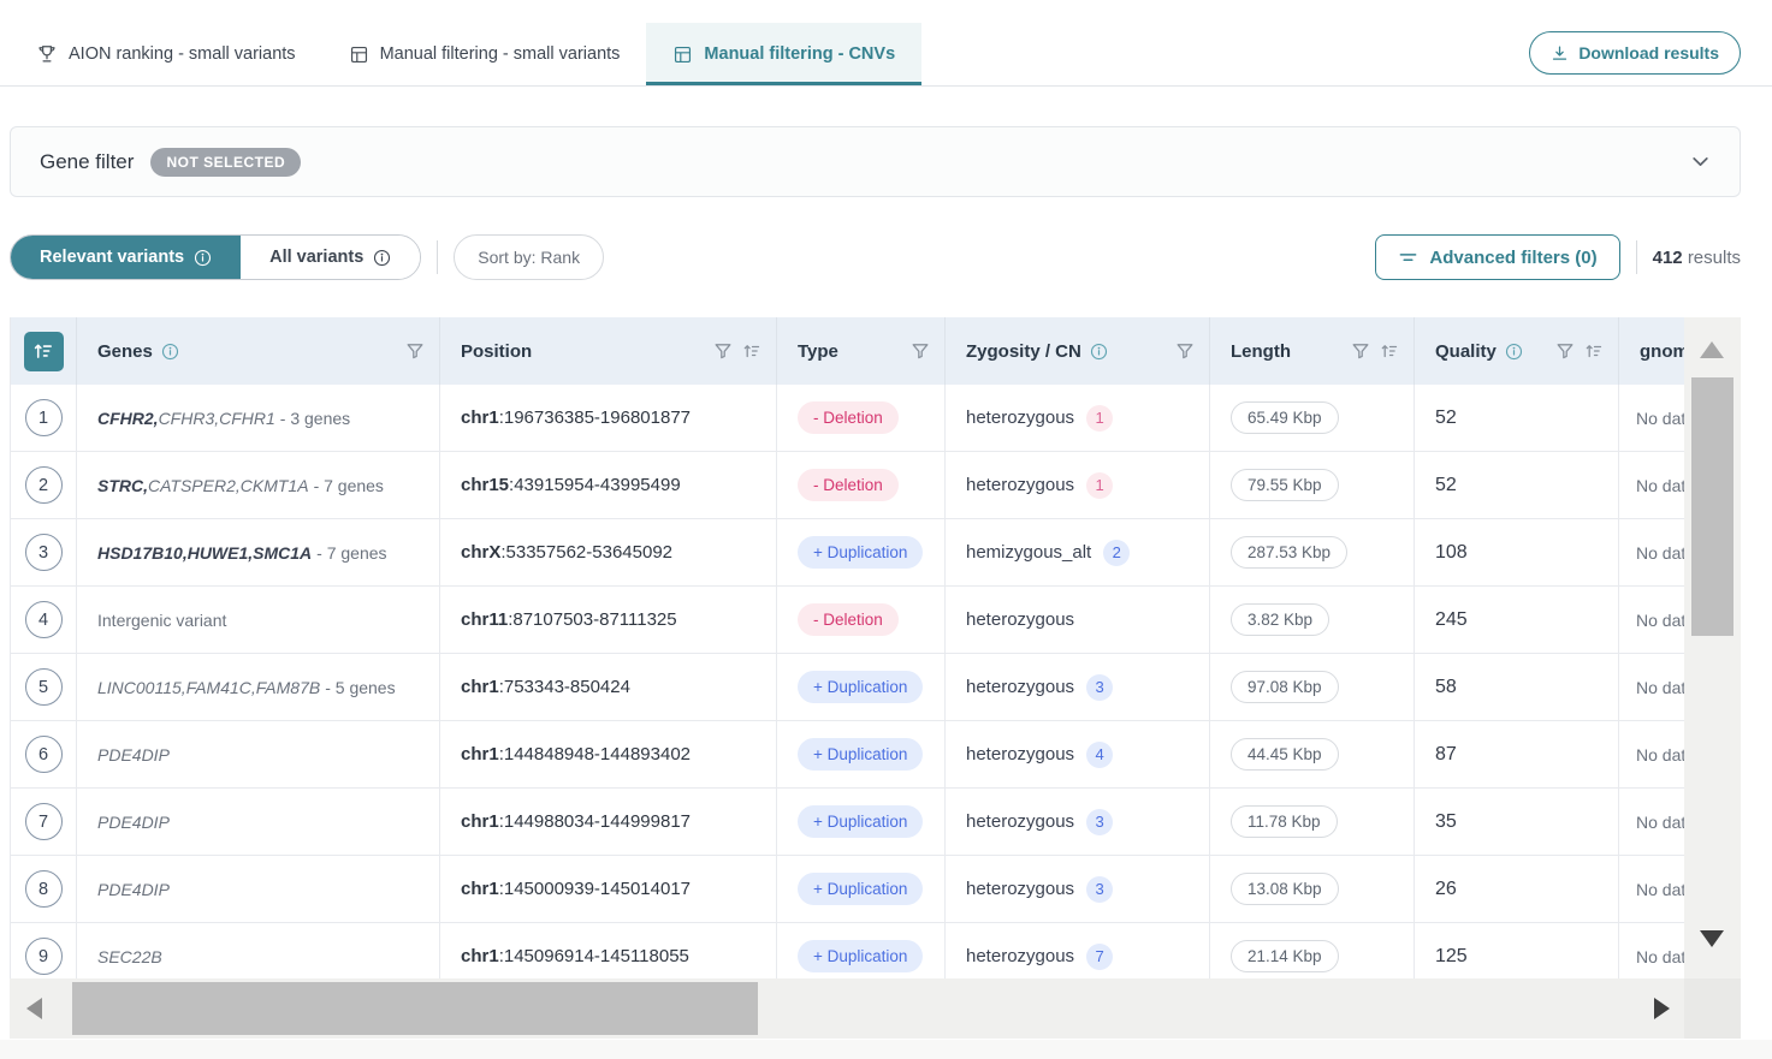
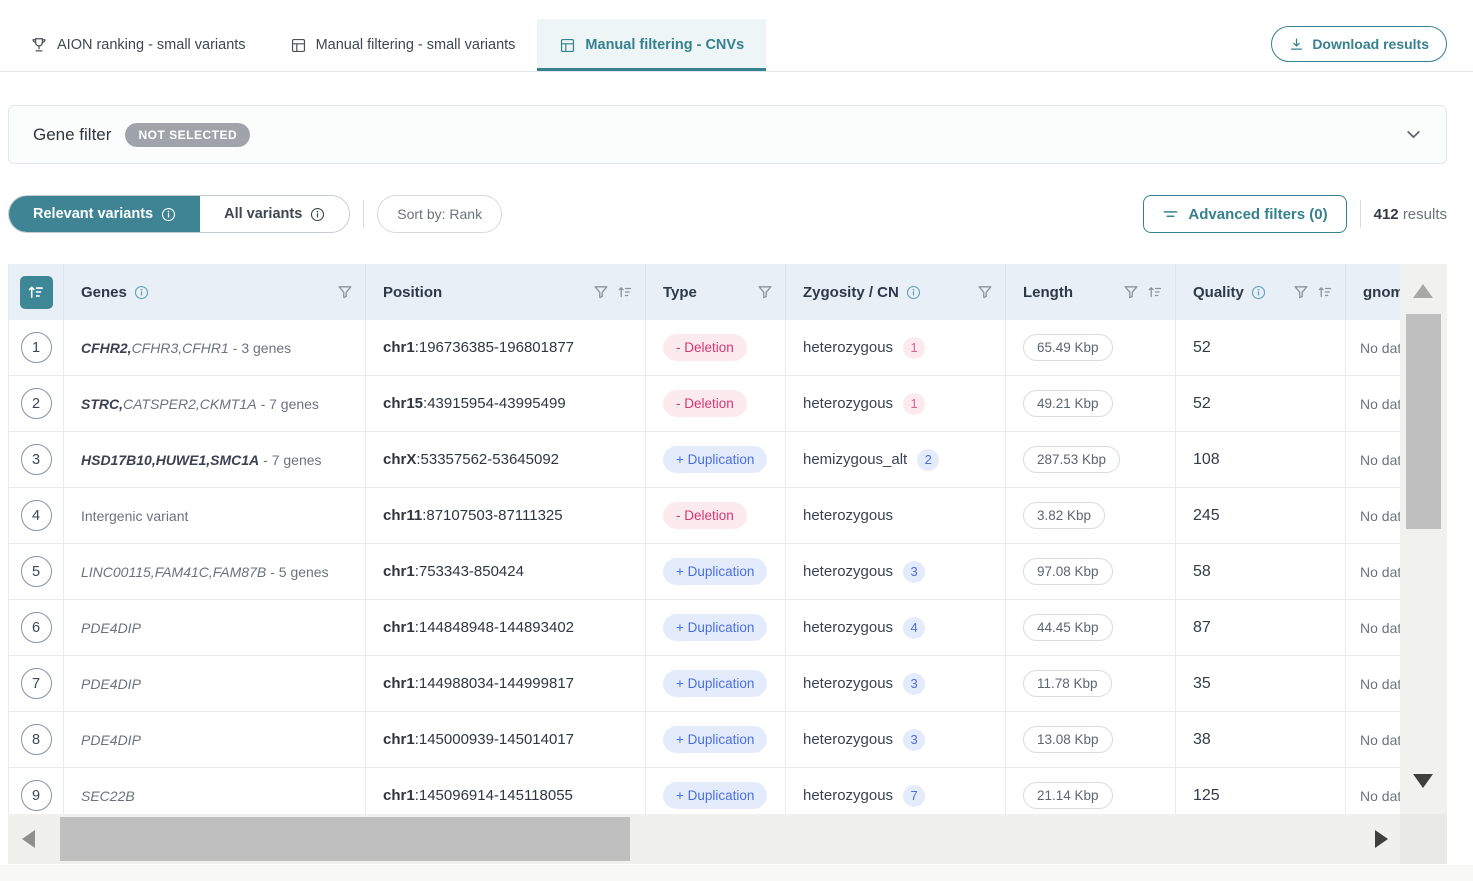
  AION ranking - small variants
  Manual filtering - small variants
  Manual filtering - CNVs
  Download results
  Gene filter
  NOT SELECTED
  Relevant variants
  All variants
  Sort by: Rank
  Advanced filters (0)
  412 results
  Genes
  Position
  Type
  Zygosity / CN
  Length
  Quality
  1
  CFHR2,
  CFHR3,
  CFHR1
  - 3 genes
  chr1
  :196736385-196801877
  - Deletion
  heterozygous
  1
  65.49 Kbp
  52
  2
  STRC,
  CATSPER2,
  CKMT1A
  - 7 genes
  chr15
  :43915954-43995499
  - Deletion
  heterozygous
  1
- 79.55 Kbp
+ 49.21 Kbp
  52
  3
  HSD17B10,
  HUWE1,
  SMC1A
  - 7 genes
  chrX
  :53357562-53645092
  + Duplication
  hemizygous_alt
  2
  287.53 Kbp
  108
  4
  Intergenic variant
  chr11
  :87107503-87111325
  - Deletion
  heterozygous
  3.82 Kbp
  245
  5
  LINC00115,
  FAM41C,
  FAM87B
  - 5 genes
  chr1
  :753343-850424
  + Duplication
  heterozygous
  3
  97.08 Kbp
  58
  6
  PDE4DIP
  chr1
  :144848948-144893402
  + Duplication
  heterozygous
  4
  44.45 Kbp
  87
  7
  PDE4DIP
  chr1
  :144988034-144999817
  + Duplication
  heterozygous
  3
  11.78 Kbp
  35
  8
  PDE4DIP
  chr1
  :145000939-145014017
  + Duplication
  heterozygous
  3
  13.08 Kbp
- 26
+ 38
  9
  SEC22B
  chr1
  :145096914-145118055
  + Duplication
  heterozygous
  7
  21.14 Kbp
  125
